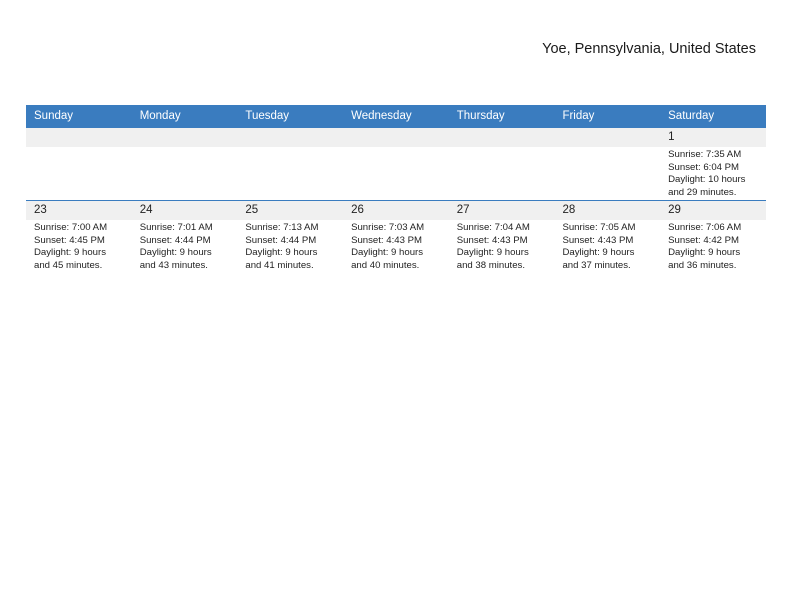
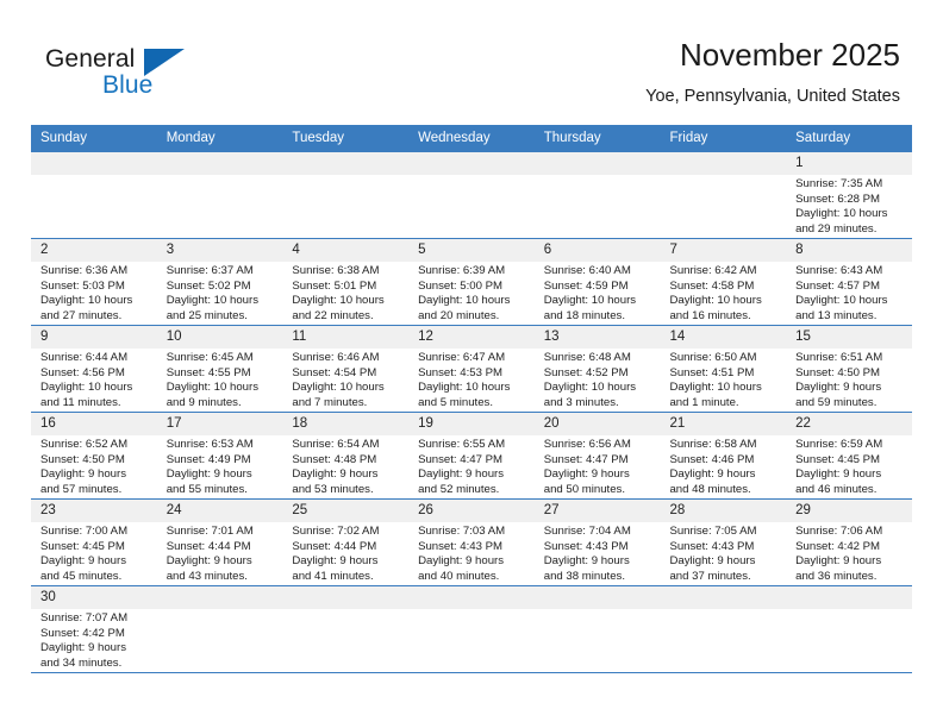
+ General
+ Blue
+ November 2025
  Yoe, Pennsylvania, United States
  Sunday	Monday	Tuesday	Wednesday	Thursday	Friday	Saturday
- 						1Sunrise: 7:35 AMSunset: 6:04 PMDaylight: 10 hoursand 29 minutes.
+ 						1Sunrise: 7:35 AMSunset: 6:28 PMDaylight: 10 hoursand 29 minutes.
+ 2Sunrise: 6:36 AMSunset: 5:03 PMDaylight: 10 hoursand 27 minutes.	3Sunrise: 6:37 AMSunset: 5:02 PMDaylight: 10 hoursand 25 minutes.	4Sunrise: 6:38 AMSunset: 5:01 PMDaylight: 10 hoursand 22 minutes.	5Sunrise: 6:39 AMSunset: 5:00 PMDaylight: 10 hoursand 20 minutes.	6Sunrise: 6:40 AMSunset: 4:59 PMDaylight: 10 hoursand 18 minutes.	7Sunrise: 6:42 AMSunset: 4:58 PMDaylight: 10 hoursand 16 minutes.	8Sunrise: 6:43 AMSunset: 4:57 PMDaylight: 10 hoursand 13 minutes.
+ 9Sunrise: 6:44 AMSunset: 4:56 PMDaylight: 10 hoursand 11 minutes.	10Sunrise: 6:45 AMSunset: 4:55 PMDaylight: 10 hoursand 9 minutes.	11Sunrise: 6:46 AMSunset: 4:54 PMDaylight: 10 hoursand 7 minutes.	12Sunrise: 6:47 AMSunset: 4:53 PMDaylight: 10 hoursand 5 minutes.	13Sunrise: 6:48 AMSunset: 4:52 PMDaylight: 10 hoursand 3 minutes.	14Sunrise: 6:50 AMSunset: 4:51 PMDaylight: 10 hoursand 1 minute.	15Sunrise: 6:51 AMSunset: 4:50 PMDaylight: 9 hoursand 59 minutes.
+ 16Sunrise: 6:52 AMSunset: 4:50 PMDaylight: 9 hoursand 57 minutes.	17Sunrise: 6:53 AMSunset: 4:49 PMDaylight: 9 hoursand 55 minutes.	18Sunrise: 6:54 AMSunset: 4:48 PMDaylight: 9 hoursand 53 minutes.	19Sunrise: 6:55 AMSunset: 4:47 PMDaylight: 9 hoursand 52 minutes.	20Sunrise: 6:56 AMSunset: 4:47 PMDaylight: 9 hoursand 50 minutes.	21Sunrise: 6:58 AMSunset: 4:46 PMDaylight: 9 hoursand 48 minutes.	22Sunrise: 6:59 AMSunset: 4:45 PMDaylight: 9 hoursand 46 minutes.
- 23Sunrise: 7:00 AMSunset: 4:45 PMDaylight: 9 hoursand 45 minutes.	24Sunrise: 7:01 AMSunset: 4:44 PMDaylight: 9 hoursand 43 minutes.	25Sunrise: 7:13 AMSunset: 4:44 PMDaylight: 9 hoursand 41 minutes.	26Sunrise: 7:03 AMSunset: 4:43 PMDaylight: 9 hoursand 40 minutes.	27Sunrise: 7:04 AMSunset: 4:43 PMDaylight: 9 hoursand 38 minutes.	28Sunrise: 7:05 AMSunset: 4:43 PMDaylight: 9 hoursand 37 minutes.	29Sunrise: 7:06 AMSunset: 4:42 PMDaylight: 9 hoursand 36 minutes.
+ 23Sunrise: 7:00 AMSunset: 4:45 PMDaylight: 9 hoursand 45 minutes.	24Sunrise: 7:01 AMSunset: 4:44 PMDaylight: 9 hoursand 43 minutes.	25Sunrise: 7:02 AMSunset: 4:44 PMDaylight: 9 hoursand 41 minutes.	26Sunrise: 7:03 AMSunset: 4:43 PMDaylight: 9 hoursand 40 minutes.	27Sunrise: 7:04 AMSunset: 4:43 PMDaylight: 9 hoursand 38 minutes.	28Sunrise: 7:05 AMSunset: 4:43 PMDaylight: 9 hoursand 37 minutes.	29Sunrise: 7:06 AMSunset: 4:42 PMDaylight: 9 hoursand 36 minutes.
+ 30Sunrise: 7:07 AMSunset: 4:42 PMDaylight: 9 hoursand 34 minutes.
